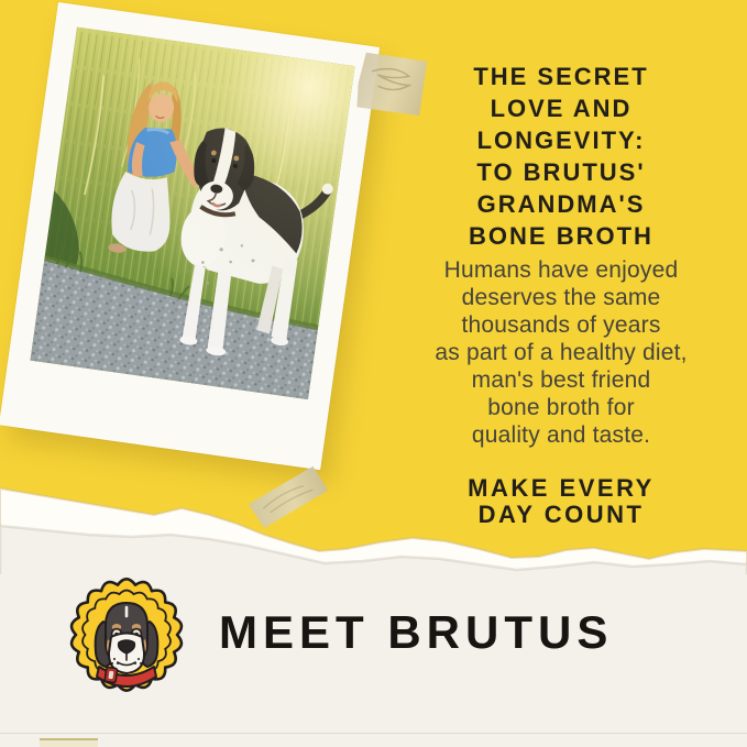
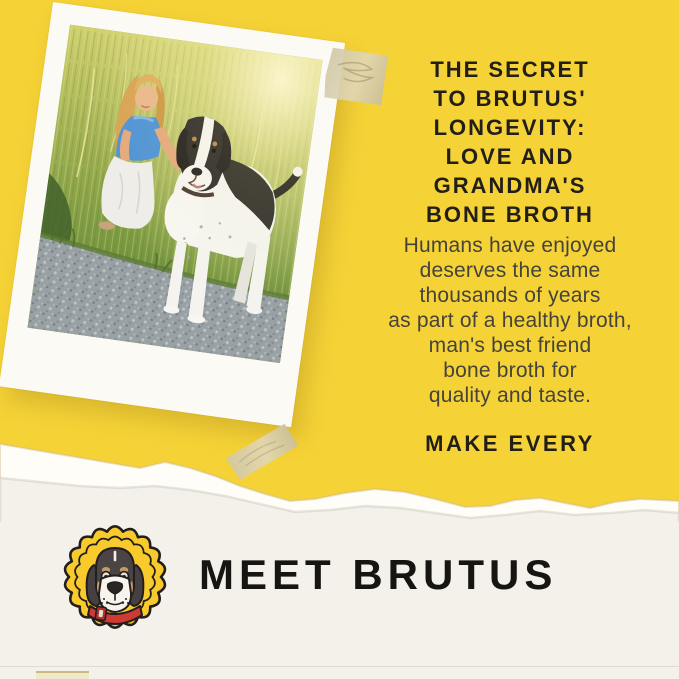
  THE SECRET
- LOVE AND
+ TO BRUTUS'
  LONGEVITY:
- TO BRUTUS'
+ LOVE AND
  GRANDMA'S
  BONE BROTH
  Humans have enjoyed
  deserves the same
  thousands of years
- as part of a healthy diet,
+ as part of a healthy broth,
  man's best friend
  bone broth for
  quality and taste.
  MAKE EVERY
- DAY COUNT
  MEET BRUTUS
